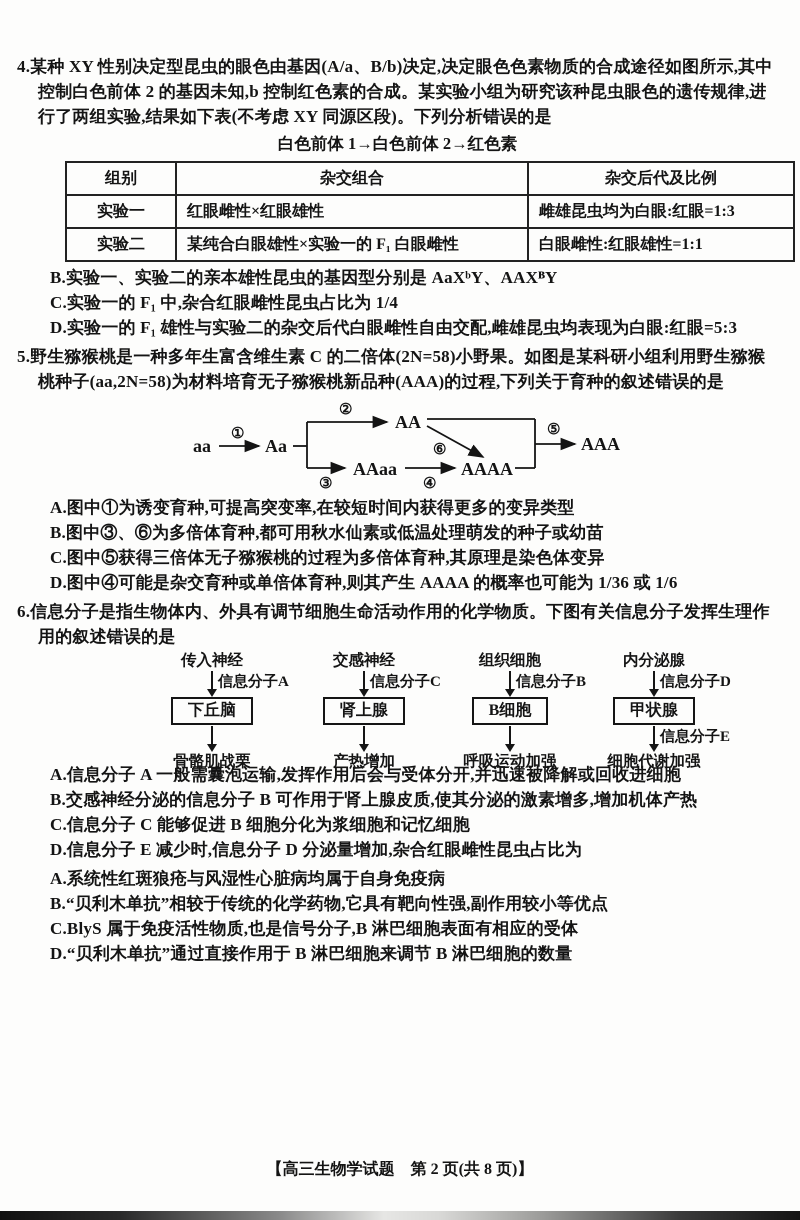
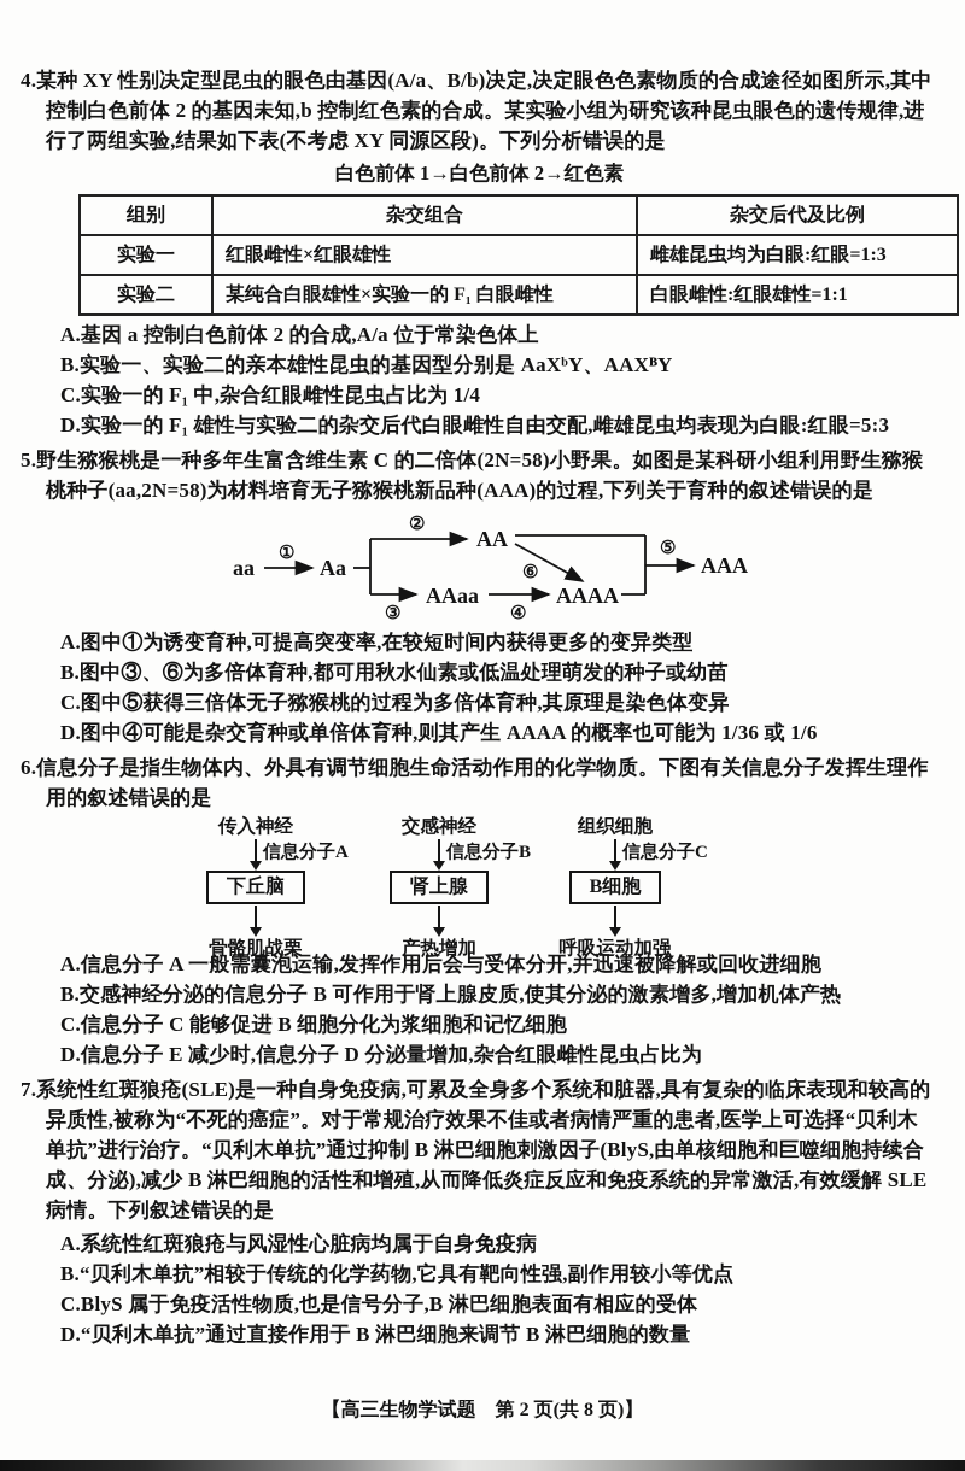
  4.某种 XY 性别决定型昆虫的眼色由基因(A/a、B/b)决定,决定眼色色素物质的合成途径如图所示,其中控制白色前体 2 的基因未知,b 控制红色素的合成。某实验小组为研究该种昆虫眼色的遗传规律,进行了两组实验,结果如下表(不考虑 XY 同源区段)。下列分析错误的是
  白色前体 1→白色前体 2→红色素
  组别	杂交组合	杂交后代及比例
  实验一	红眼雌性×红眼雄性	雌雄昆虫均为白眼:红眼=1:3
  实验二	某纯合白眼雄性×实验一的 F₁ 白眼雌性	白眼雌性:红眼雄性=1:1
+ A.基因 a 控制白色前体 2 的合成,A/a 位于常染色体上
  B.实验一、实验二的亲本雄性昆虫的基因型分别是 AaXᵇY、AAXᴮY
  C.实验一的 F₁ 中,杂合红眼雌性昆虫占比为 1/4
  D.实验一的 F₁ 雄性与实验二的杂交后代白眼雌性自由交配,雌雄昆虫均表现为白眼:红眼=5:3
  5.野生猕猴桃是一种多年生富含维生素 C 的二倍体(2N=58)小野果。如图是某科研小组利用野生猕猴桃种子(aa,2N=58)为材料培育无子猕猴桃新品种(AAA)的过程,下列关于育种的叙述错误的是
  aa
  Aa
  AA
  AAaa
  AAAA
  AAA
  ①
  ②
  ③
  ④
  ⑤
  ⑥
  A.图中①为诱变育种,可提高突变率,在较短时间内获得更多的变异类型
  B.图中③、⑥为多倍体育种,都可用秋水仙素或低温处理萌发的种子或幼苗
  C.图中⑤获得三倍体无子猕猴桃的过程为多倍体育种,其原理是染色体变异
  D.图中④可能是杂交育种或单倍体育种,则其产生 AAAA 的概率也可能为 1/36 或 1/6
  6.信息分子是指生物体内、外具有调节细胞生命活动作用的化学物质。下图有关信息分子发挥生理作用的叙述错误的是
  传入神经
  信息分子A
  下丘脑
  骨骼肌战栗
  交感神经
- 信息分子C
+ 信息分子B
  肾上腺
  产热增加
  组织细胞
- 信息分子B
+ 信息分子C
  B细胞
  呼吸运动加强
- 内分泌腺
- 信息分子D
- 甲状腺
- 信息分子E
- 细胞代谢加强
  A.信息分子 A 一般需囊泡运输,发挥作用后会与受体分开,并迅速被降解或回收进细胞
  B.交感神经分泌的信息分子 B 可作用于肾上腺皮质,使其分泌的激素增多,增加机体产热
  C.信息分子 C 能够促进 B 细胞分化为浆细胞和记忆细胞
  D.信息分子 E 减少时,信息分子 D 分泌量增加,杂合红眼雌性昆虫占比为
+ 7.系统性红斑狼疮(SLE)是一种自身免疫病,可累及全身多个系统和脏器,具有复杂的临床表现和较高的异质性,被称为“不死的癌症”。对于常规治疗效果不佳或者病情严重的患者,医学上可选择“贝利木单抗”进行治疗。“贝利木单抗”通过抑制 B 淋巴细胞刺激因子(BlyS,由单核细胞和巨噬细胞持续合成、分泌),减少 B 淋巴细胞的活性和增殖,从而降低炎症反应和免疫系统的异常激活,有效缓解 SLE 病情。下列叙述错误的是
  A.系统性红斑狼疮与风湿性心脏病均属于自身免疫病
  B.“贝利木单抗”相较于传统的化学药物,它具有靶向性强,副作用较小等优点
  C.BlyS 属于免疫活性物质,也是信号分子,B 淋巴细胞表面有相应的受体
  D.“贝利木单抗”通过直接作用于 B 淋巴细胞来调节 B 淋巴细胞的数量
  【高三生物学试题 第 2 页(共 8 页)】
